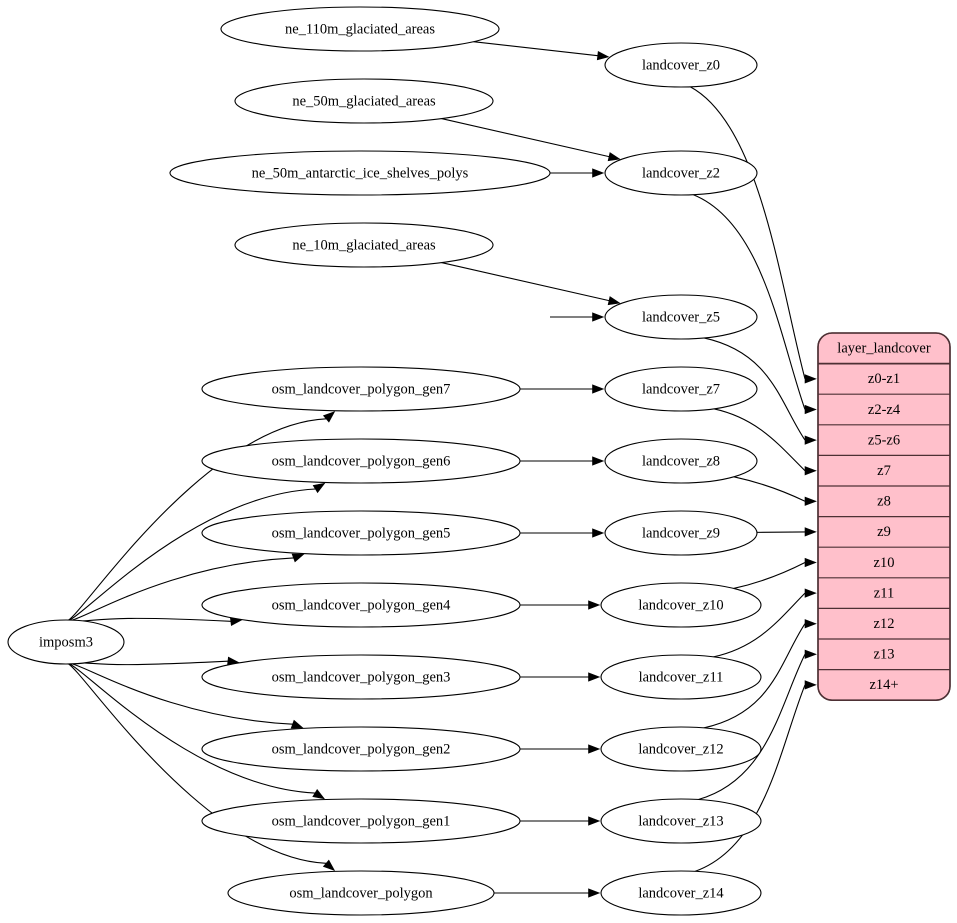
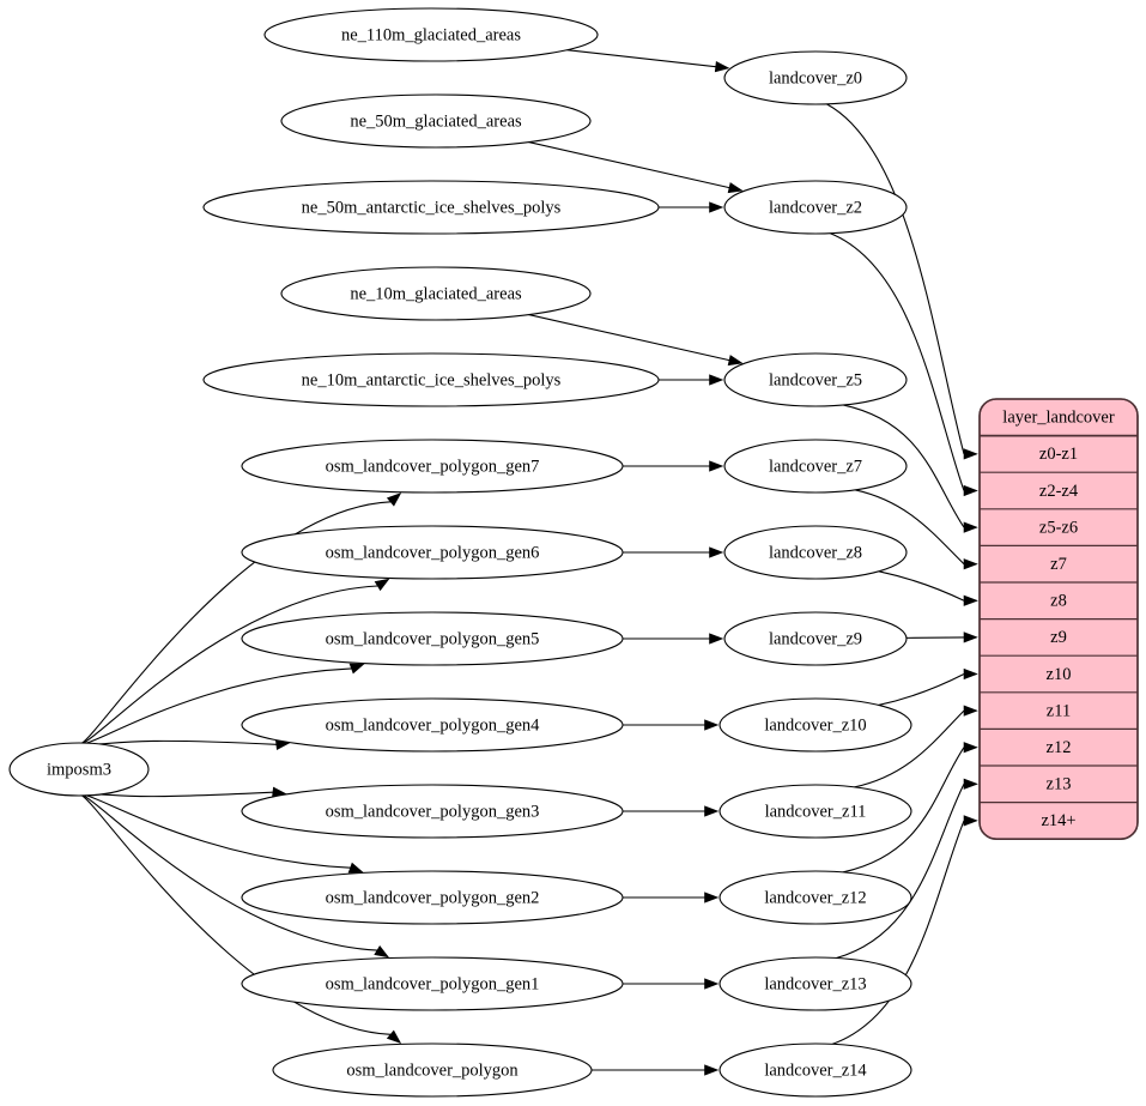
  layer_landcover
  z0-z1
  z2-z4
  z5-z6
  z7
  z8
  z9
  z10
  z11
  z12
  z13
  z14+
  imposm3
  ne_110m_glaciated_areas
  ne_50m_glaciated_areas
  ne_50m_antarctic_ice_shelves_polys
  ne_10m_glaciated_areas
+ ne_10m_antarctic_ice_shelves_polys
  osm_landcover_polygon_gen7
  osm_landcover_polygon_gen6
  osm_landcover_polygon_gen5
  osm_landcover_polygon_gen4
  osm_landcover_polygon_gen3
  osm_landcover_polygon_gen2
  osm_landcover_polygon_gen1
  osm_landcover_polygon
  landcover_z0
  landcover_z2
  landcover_z5
  landcover_z7
  landcover_z8
  landcover_z9
  landcover_z10
  landcover_z11
  landcover_z12
  landcover_z13
  landcover_z14
